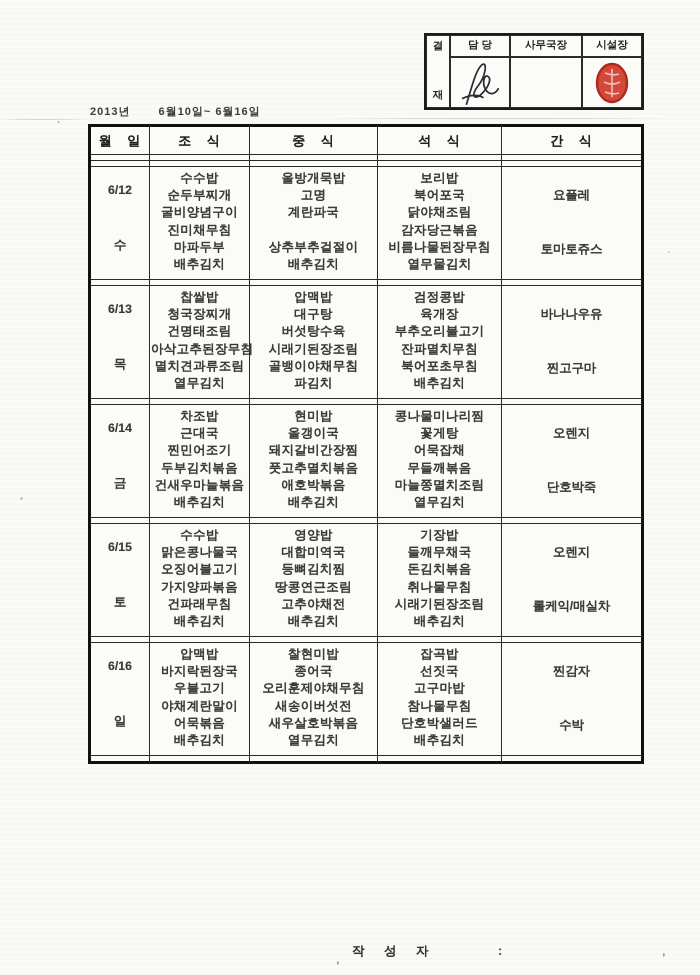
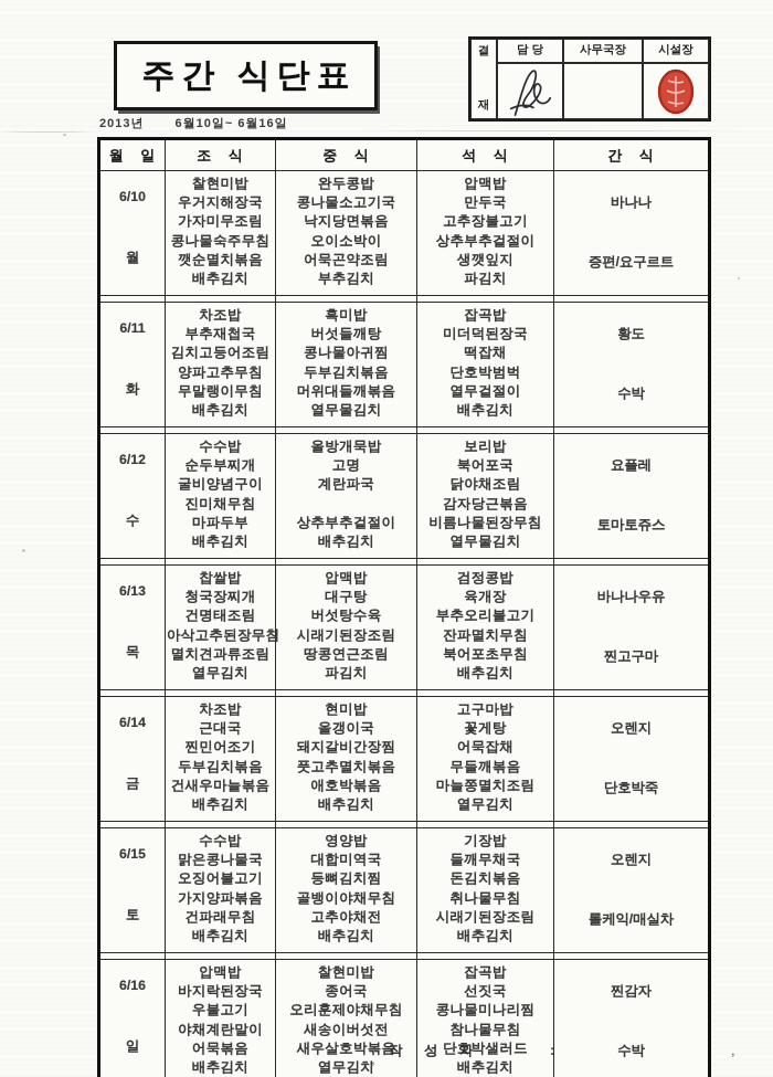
+ 주간 식단표
  결
  재
  담 당
  사무국장
  시설장
  2013년
  6월10일~ 6월16일
  월 일	조 식	중 식	석 식	간 식
+ 6/10월	찰현미밥우거지해장국가자미무조림콩나물숙주무침깻순멸치볶음배추김치	완두콩밥콩나물소고기국낙지당면볶음오이소박이어묵곤약조림부추김치	압맥밥만두국고추장불고기상추부추겉절이생깻잎지파김치	바나나증편/요구르트
+ 6/11화	차조밥부추재첩국김치고등어조림양파고추무침무말랭이무침배추김치	흑미밥버섯들깨탕콩나물아귀찜두부김치볶음머위대들깨볶음열무물김치	잡곡밥미더덕된장국떡잡채단호박범벅열무겉절이배추김치	황도수박
  6/12수	수수밥순두부찌개굴비양념구이진미채무침마파두부배추김치	올방개묵밥고명계란파국 상추부추겉절이배추김치	보리밥북어포국닭야채조림감자당근볶음비름나물된장무침열무물김치	요플레토마토쥬스
- 6/13목	찹쌀밥청국장찌개건명태조림아삭고추된장무침멸치견과류조림열무김치	압맥밥대구탕버섯탕수육시래기된장조림골뱅이야채무침파김치	검정콩밥육개장부추오리불고기잔파멸치무침북어포초무침배추김치	바나나우유찐고구마
+ 6/13목	찹쌀밥청국장찌개건명태조림아삭고추된장무침멸치견과류조림열무김치	압맥밥대구탕버섯탕수육시래기된장조림땅콩연근조림파김치	검정콩밥육개장부추오리불고기잔파멸치무침북어포초무침배추김치	바나나우유찐고구마
- 6/14금	차조밥근대국찐민어조기두부김치볶음건새우마늘볶음배추김치	현미밥올갱이국돼지갈비간장찜풋고추멸치볶음애호박볶음배추김치	콩나물미나리찜꽃게탕어묵잡채무들깨볶음마늘쫑멸치조림열무김치	오렌지단호박죽
+ 6/14금	차조밥근대국찐민어조기두부김치볶음건새우마늘볶음배추김치	현미밥올갱이국돼지갈비간장찜풋고추멸치볶음애호박볶음배추김치	고구마밥꽃게탕어묵잡채무들깨볶음마늘쫑멸치조림열무김치	오렌지단호박죽
- 6/15토	수수밥맑은콩나물국오징어불고기가지양파볶음건파래무침배추김치	영양밥대합미역국등뼈김치찜땅콩연근조림고추야채전배추김치	기장밥들깨무채국돈김치볶음취나물무침시래기된장조림배추김치	오렌지롤케익/매실차
+ 6/15토	수수밥맑은콩나물국오징어불고기가지양파볶음건파래무침배추김치	영양밥대합미역국등뼈김치찜골뱅이야채무침고추야채전배추김치	기장밥들깨무채국돈김치볶음취나물무침시래기된장조림배추김치	오렌지롤케익/매실차
- 6/16일	압맥밥바지락된장국우불고기야채계란말이어묵볶음배추김치	찰현미밥종어국오리훈제야채무침새송이버섯전새우살호박볶음열무김치	잡곡밥선짓국고구마밥참나물무침단호박샐러드배추김치	찐감자수박
+ 6/16일	압맥밥바지락된장국우불고기야채계란말이어묵볶음배추김치	찰현미밥종어국오리훈제야채무침새송이버섯전새우살호박볶음열무김치	잡곡밥선짓국콩나물미나리찜참나물무침단호박샐러드배추김치	찐감자수박
  ,
  작 성 자
  :
  ,
